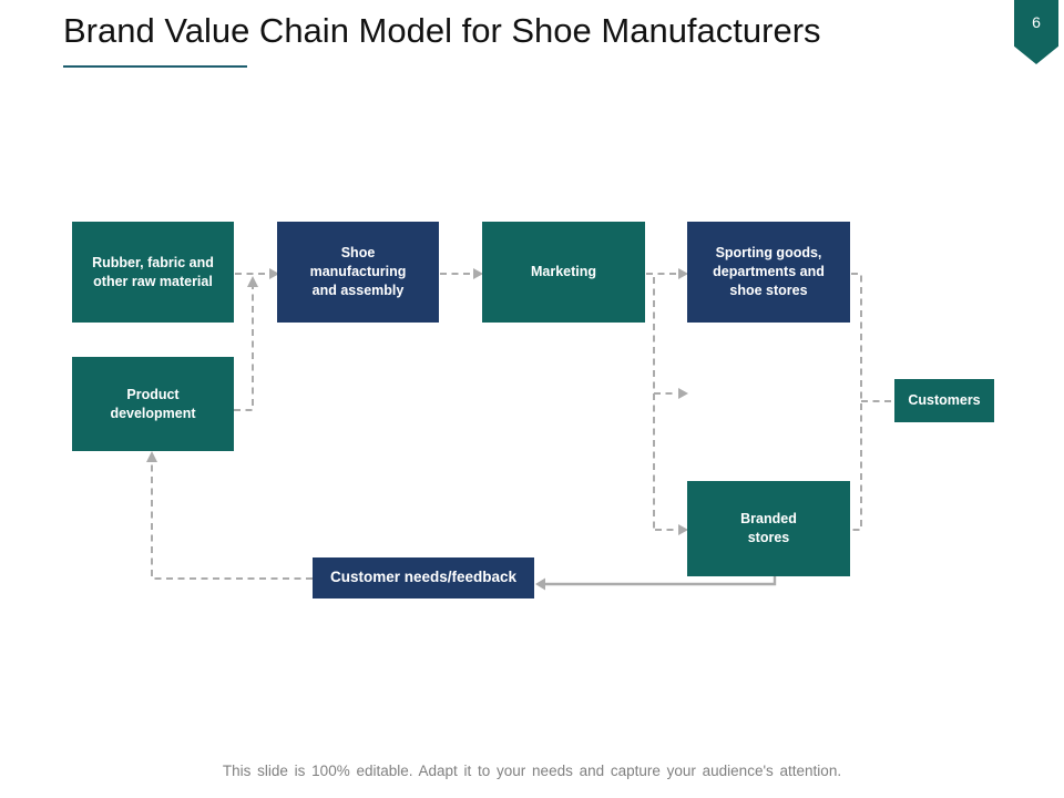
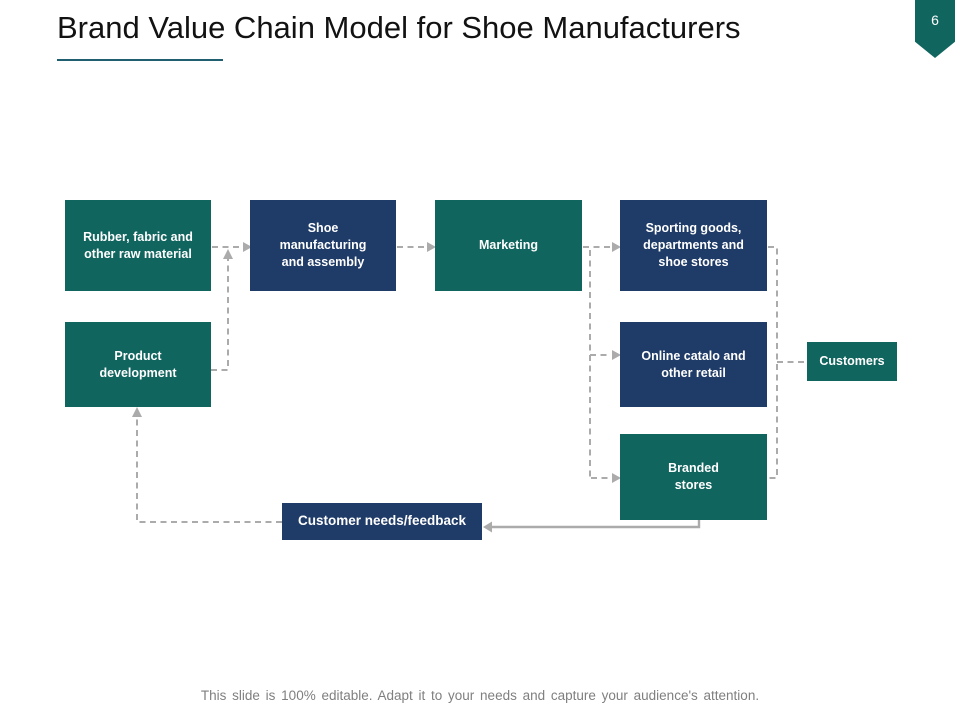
  Brand Value Chain Model for Shoe Manufacturers
  6
  Rubber, fabric and other raw material
  Shoe manufacturing and assembly
  Marketing
  Sporting goods, departments and shoe stores
  Product development
+ Online catalo and other retail
  Customers
  Branded stores
  Customer needs/feedback
  This slide is 100% editable. Adapt it to your needs and capture your audience's attention.
